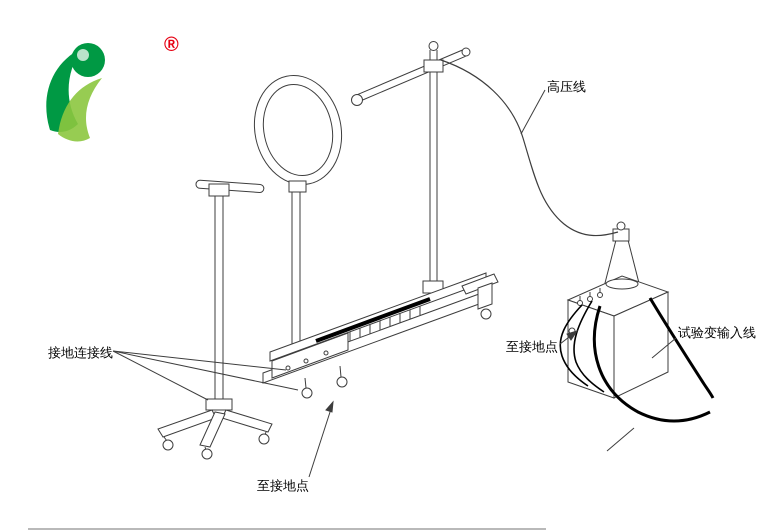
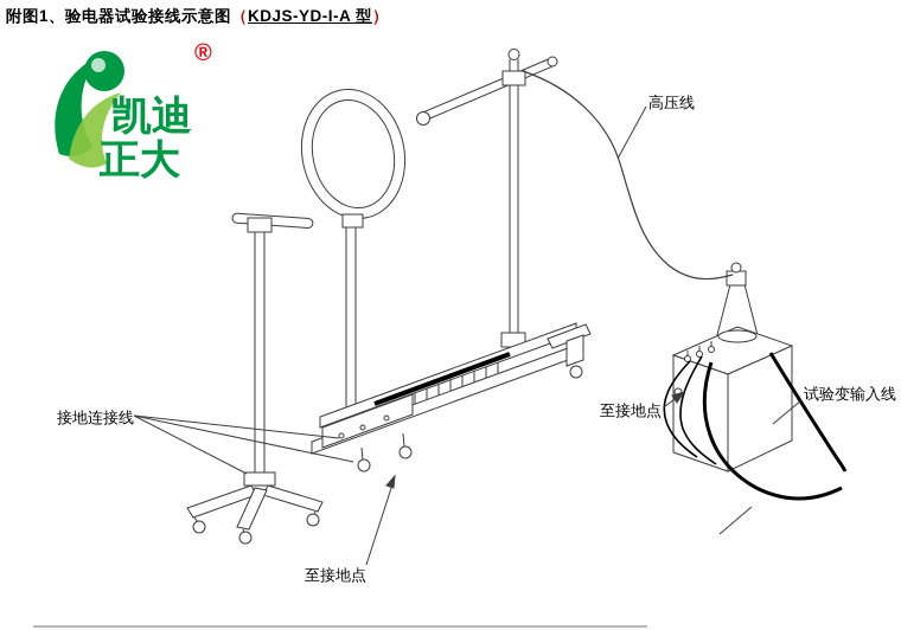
+ 附图1、验电器试验接线示意图（KDJS-YD-I-A 型）
+ 凯迪
+ 正大
  ®
  高压线
  接地连接线
  至接地点
  试验变输入线
  至接地点
